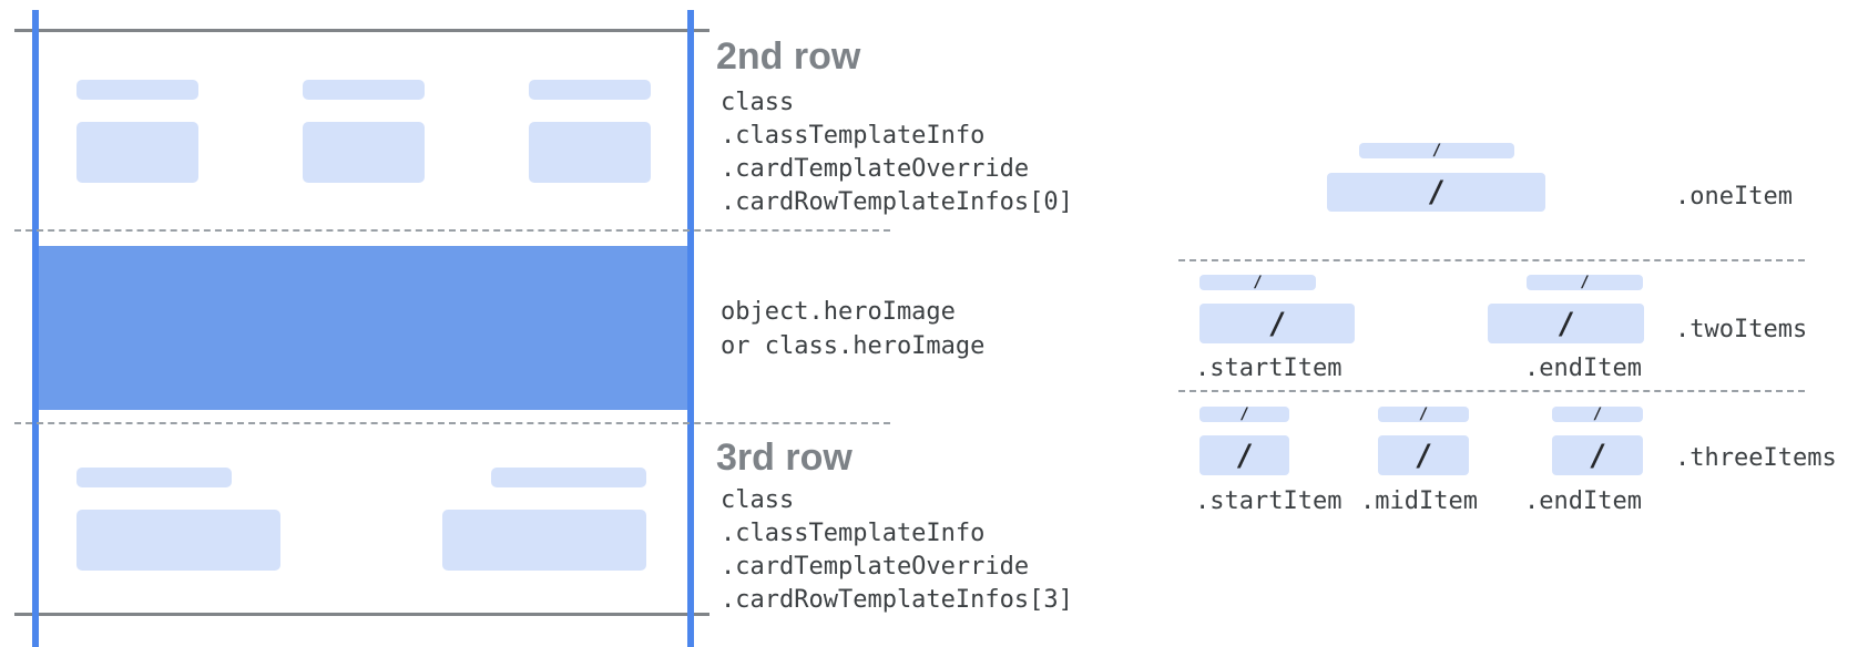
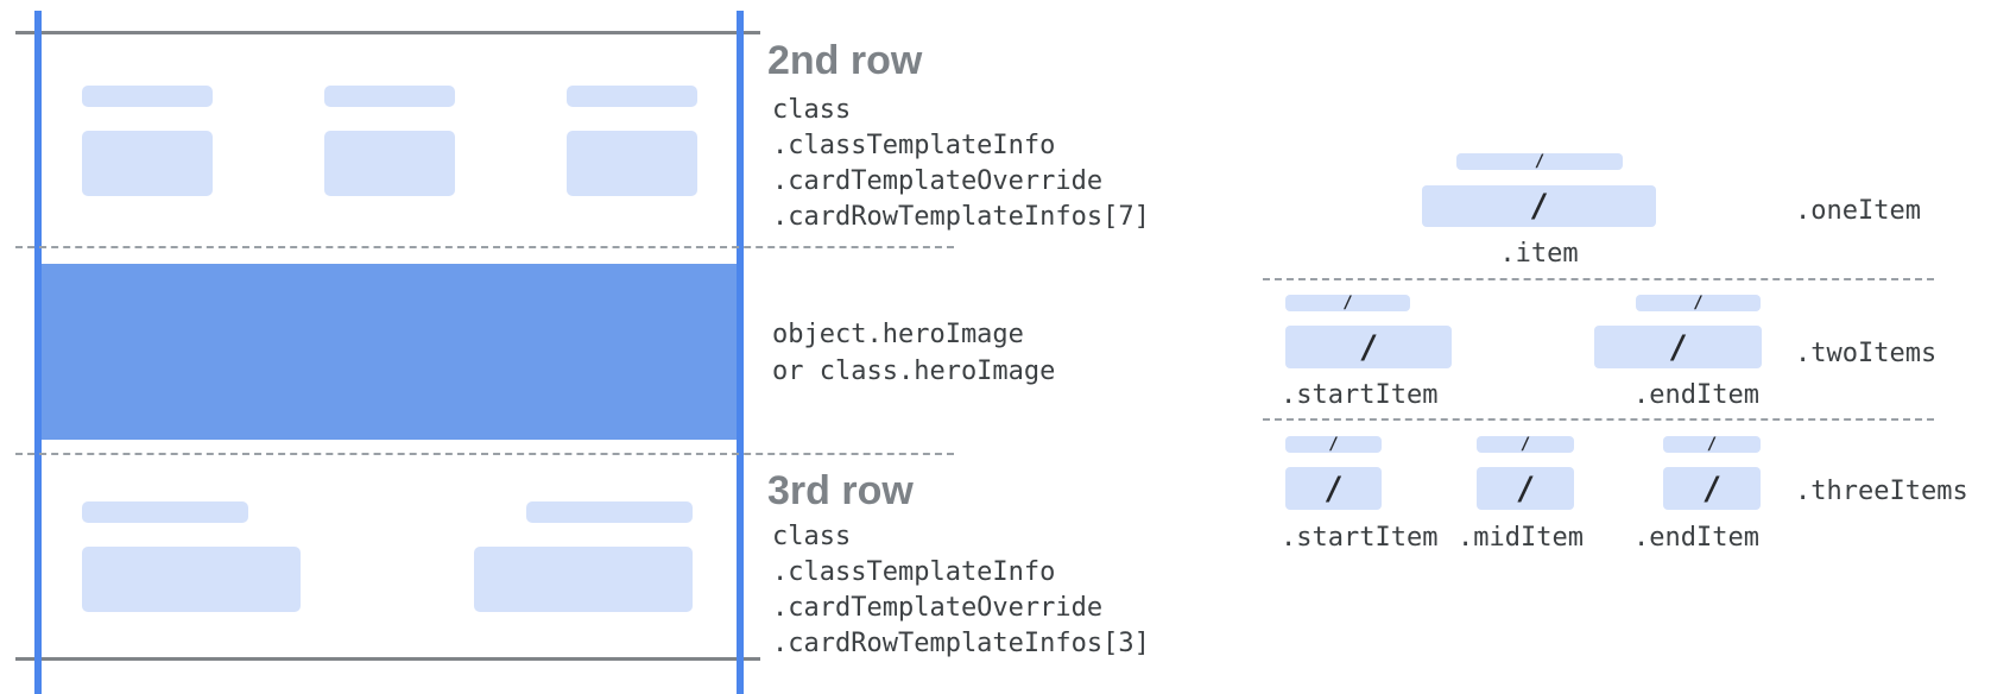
  2nd row
  class
  .classTemplateInfo
  .cardTemplateOverride
- .cardRowTemplateInfos[0]
+ .cardRowTemplateInfos[7]
  object.heroImage
  or class.heroImage
  3rd row
  class
  .classTemplateInfo
  .cardTemplateOverride
  .cardRowTemplateInfos[3]
  /
  /
+ .item
  .oneItem
  /
  /
  /
  /
  .startItem
  .endItem
  .twoItems
  /
  /
  /
  /
  /
  /
  .startItem
  .midItem
  .endItem
  .threeItems
